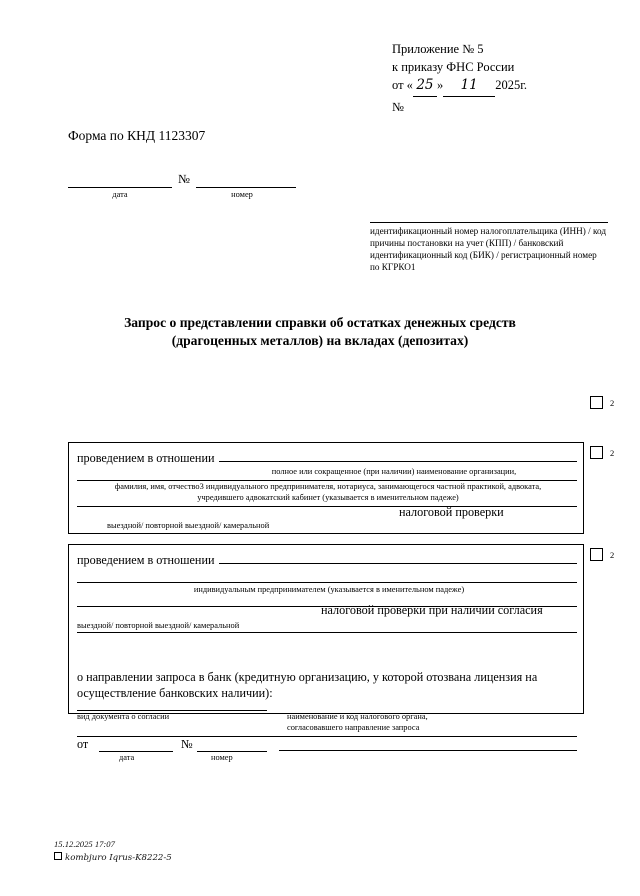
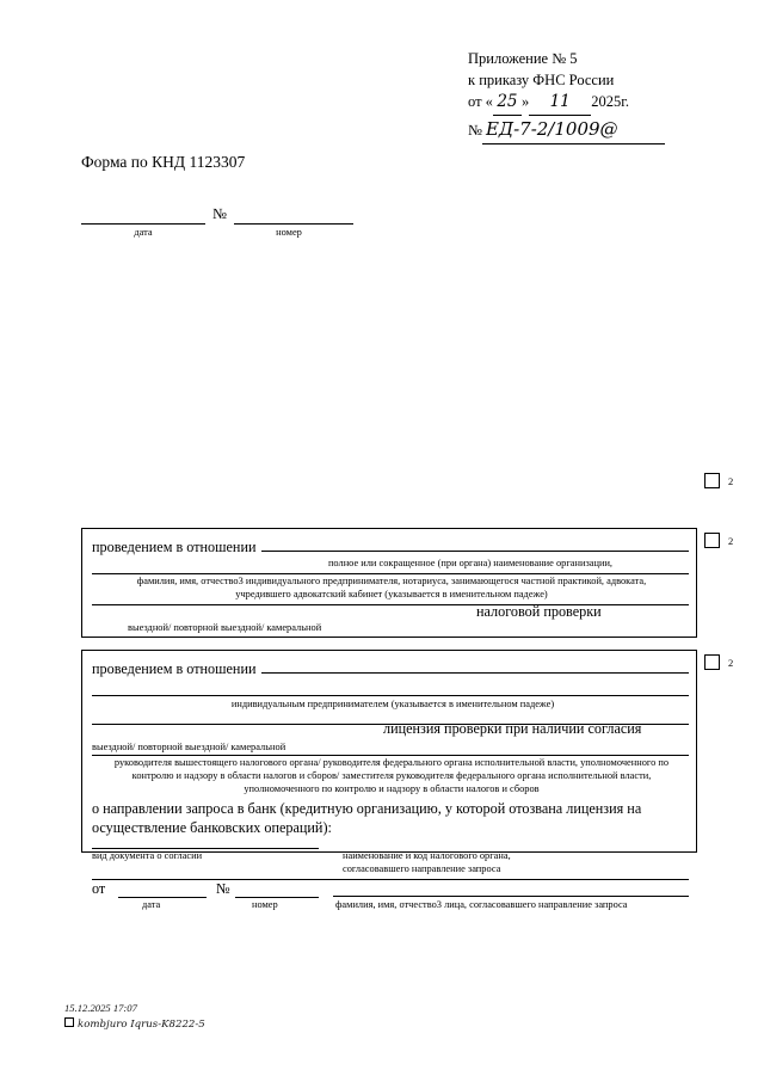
  Приложение № 5
  к приказу ФНС России
  от «
  25
  »
  11
  2025
  г.
  №
+ ЕД-7-2/1009@
  Форма по КНД 1123307
  №
  дата
  номер
- идентификационный номер налогоплательщика (ИНН) / код причины постановки на учет (КПП) / банковский идентификационный код (БИК) / регистрационный номер по КГРКО1
- Запрос о представлении справки об остатках денежных средств (драгоценных металлов) на вкладах (депозитах)
  2
  проведением в отношении
- полное или сокращенное (при наличии) наименование организации,
+ полное или сокращенное (при органа) наименование организации,
  фамилия, имя, отчество3 индивидуального предпринимателя, нотариуса, занимающегося частной практикой, адвоката, учредившего адвокатский кабинет (указывается в именительном падеже)
  налоговой проверки
  выездной/ повторной выездной/ камеральной
  2
  проведением в отношении
  индивидуальным предпринимателем (указывается в именительном падеже)
- налоговой проверки при наличии согласия
+ лицензия проверки при наличии согласия
  выездной/ повторной выездной/ камеральной
+ руководителя вышестоящего налогового органа/ руководителя федерального органа исполнительной власти, уполномоченного по контролю и надзору в области налогов и сборов/ заместителя руководителя федерального органа исполнительной власти, уполномоченного по контролю и надзору в области налогов и сборов
- о направлении запроса в банк (кредитную организацию, у которой отозвана лицензия на осуществление банковских наличии):
+ о направлении запроса в банк (кредитную организацию, у которой отозвана лицензия на осуществление банковских операций):
  вид документа о согласии
  наименование и код налогового органа,
  согласовавшего направление запроса
  от
  №
  дата
  номер
+ фамилия, имя, отчество3 лица, согласовавшего направление запроса
  2
  15.12.2025 17:07
  kombjuro Iqrus-K8222-5
